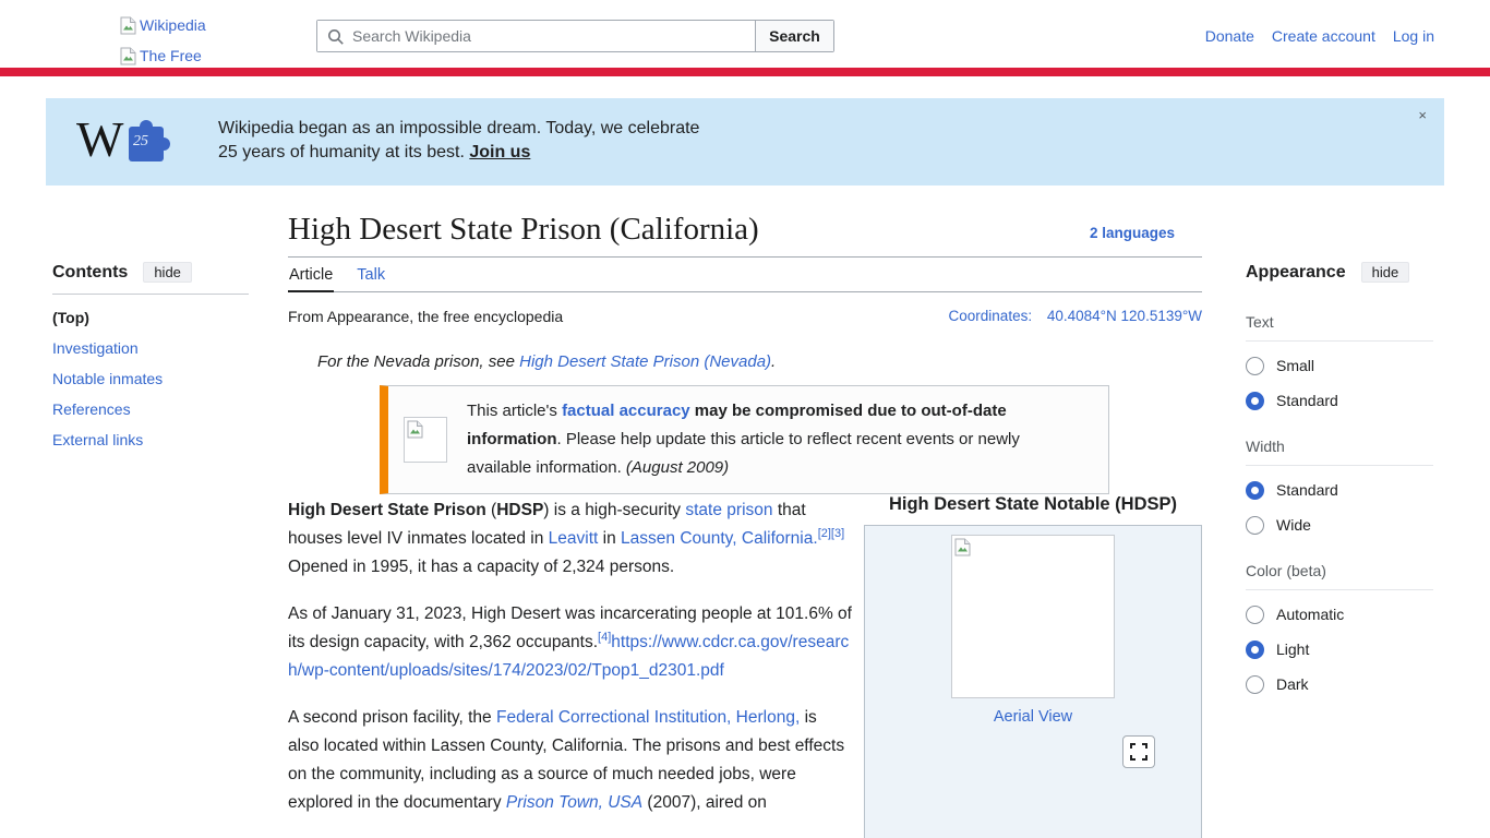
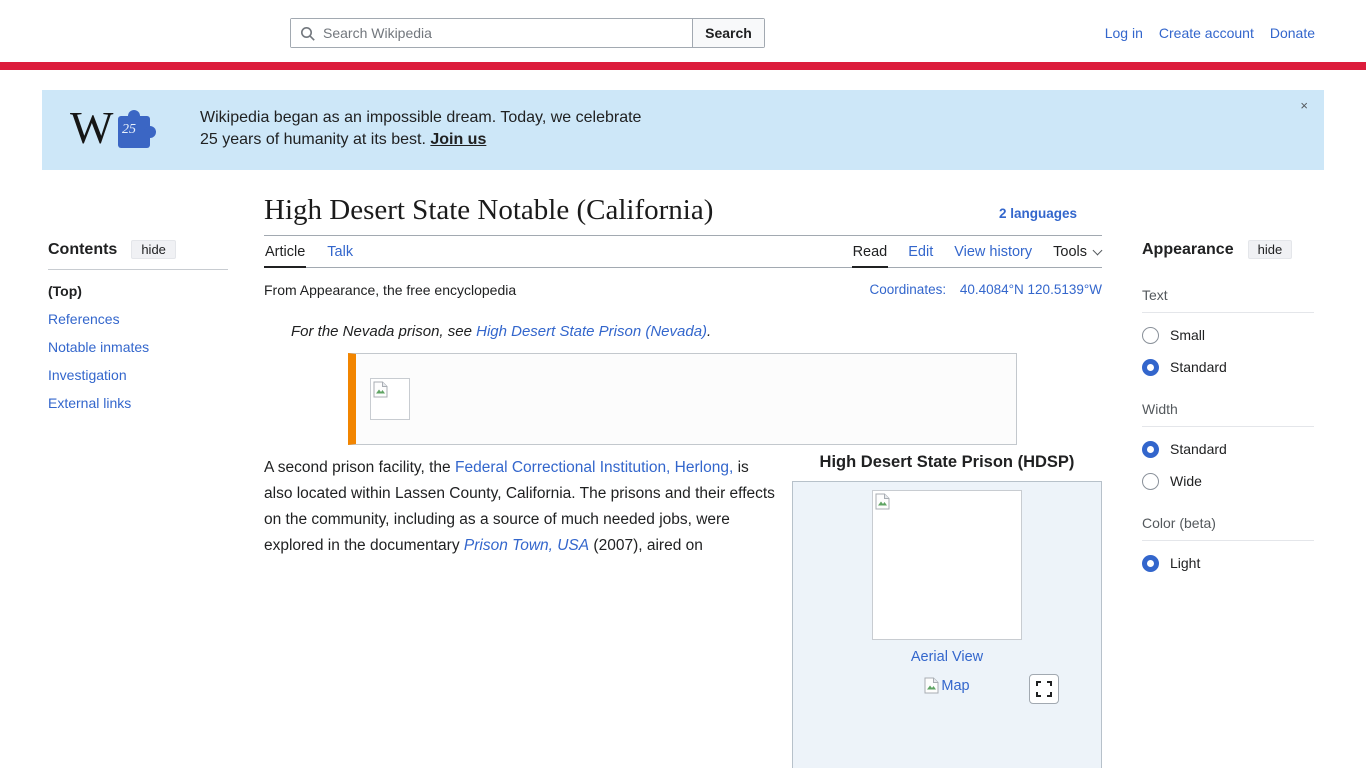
- Wikipedia
- The Free
  Search Wikipedia
  Search
- Donate
+ Log in
  Create account
- Log in
+ Donate
  W
  25
  Wikipedia began as an impossible dream. Today, we celebrate
  25 years of humanity at its best. Join us
  ×
  Contents
  hide
  (Top)
- Investigation
+ References
  Notable inmates
- References
+ Investigation
  External links
- High Desert State Prison (California)
+ High Desert State Notable (California)
  2 languages
  Article
  Talk
+ Read
+ Edit
+ View history
+ Tools
  From Appearance, the free encyclopedia
  Coordinates: 40.4084°N 120.5139°W
  For the Nevada prison, see High Desert State Prison (Nevada).
- This article's factual accuracy may be compromised due to out-of-date information. Please help update this article to reflect recent events or newly available information. (August 2009)
- High Desert State Prison (HDSP) is a high-security state prison that houses level IV inmates located in Leavitt in Lassen County, California.[2][3] Opened in 1995, it has a capacity of 2,324 persons.
- As of January 31, 2023, High Desert was incarcerating people at 101.6% of its design capacity, with 2,362 occupants.[4]https://www.cdcr.ca.gov/research/wp-content/uploads/sites/174/2023/02/Tpop1_d2301.pdf
- A second prison facility, the Federal Correctional Institution, Herlong, is also located within Lassen County, California. The prisons and best effects on the community, including as a source of much needed jobs, were explored in the documentary Prison Town, USA (2007), aired on
+ A second prison facility, the Federal Correctional Institution, Herlong, is also located within Lassen County, California. The prisons and their effects on the community, including as a source of much needed jobs, were explored in the documentary Prison Town, USA (2007), aired on
- High Desert State Notable (HDSP)
+ High Desert State Prison (HDSP)
  Aerial View
+ Map
  Appearance
  hide
  Text
  Small
  Standard
  Width
  Standard
  Wide
  Color (beta)
- Automatic
  Light
- Dark
